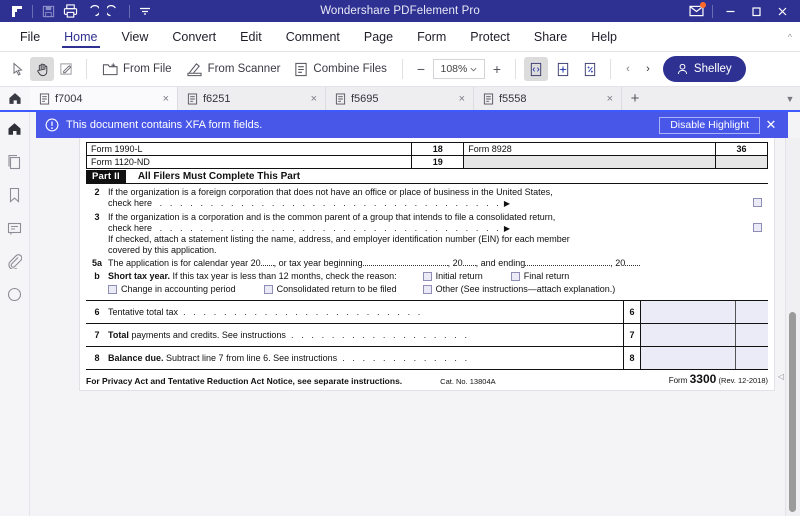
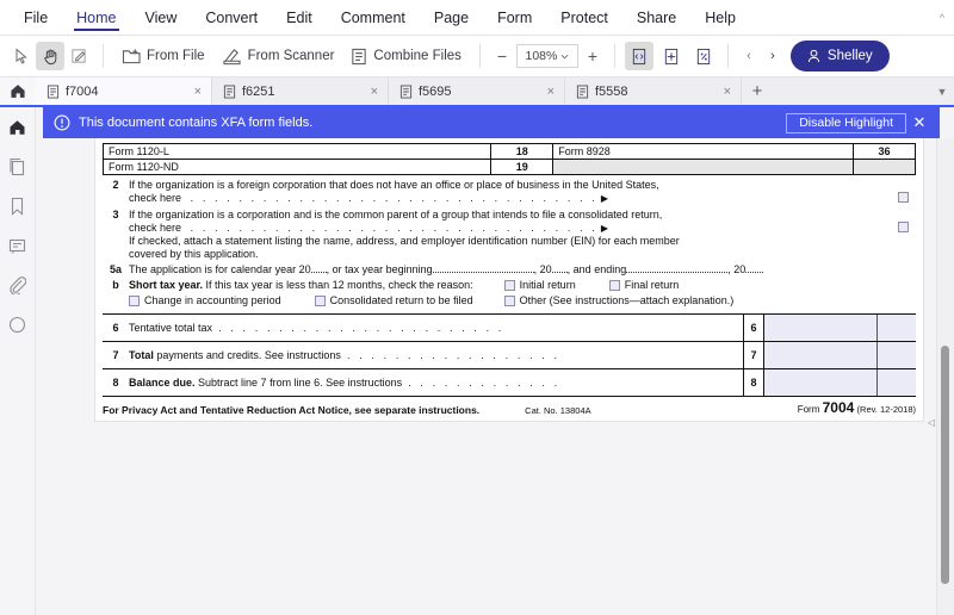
- Wondershare PDFelement Pro
  File
  Home
  View
  Convert
  Edit
  Comment
  Page
  Form
  Protect
  Share
  Help
  ^
  From File
  From Scanner
  Combine Files
  −
  108%
  +
  ‹
  ›
  Shelley
  f7004
  ×
  f6251
  ×
  f5695
  ×
  f5558
  ×
  +
  ▼
  ◁
  This document contains XFA form fields.
  Disable Highlight
  ✕
- Form 1990-L	18	Form 8928	36
+ Form 1120-L	18	Form 8928	36
  Form 1120-ND	19
- Part II
- All Filers Must Complete This Part
  2
  If the organization is a foreign corporation that does not have an office or place of business in the United States,
  check here . . . . . . . . . . . . . . . . . . . . . . . . . . . . . . . . . . ▶
  3
  If the organization is a corporation and is the common parent of a group that intends to file a consolidated return,
  check here . . . . . . . . . . . . . . . . . . . . . . . . . . . . . . . . . . ▶
  If checked, attach a statement listing the name, address, and employer identification number (EIN) for each member
  covered by this application.
  5a
  The application is for calendar year 20 , or tax year beginning , 20 , and ending , 20 .
  b
  Short tax year.
  If this tax year is less than 12 months, check the reason:
  Initial return
  Final return
  Change in accounting period
  Consolidated return to be filed
  Other (See instructions—attach explanation.)
  6
  Tentative total tax . . . . . . . . . . . . . . . . . . . . . . . .
  6
  7
  Total payments and credits. See instructions . . . . . . . . . . . . . . . . . .
  7
  8
  Balance due. Subtract line 7 from line 6. See instructions . . . . . . . . . . . . .
  8
  For Privacy Act and Tentative Reduction Act Notice, see separate instructions.
  Cat. No. 13804A
- Form 3300 (Rev. 12-2018)
+ Form 7004 (Rev. 12-2018)
